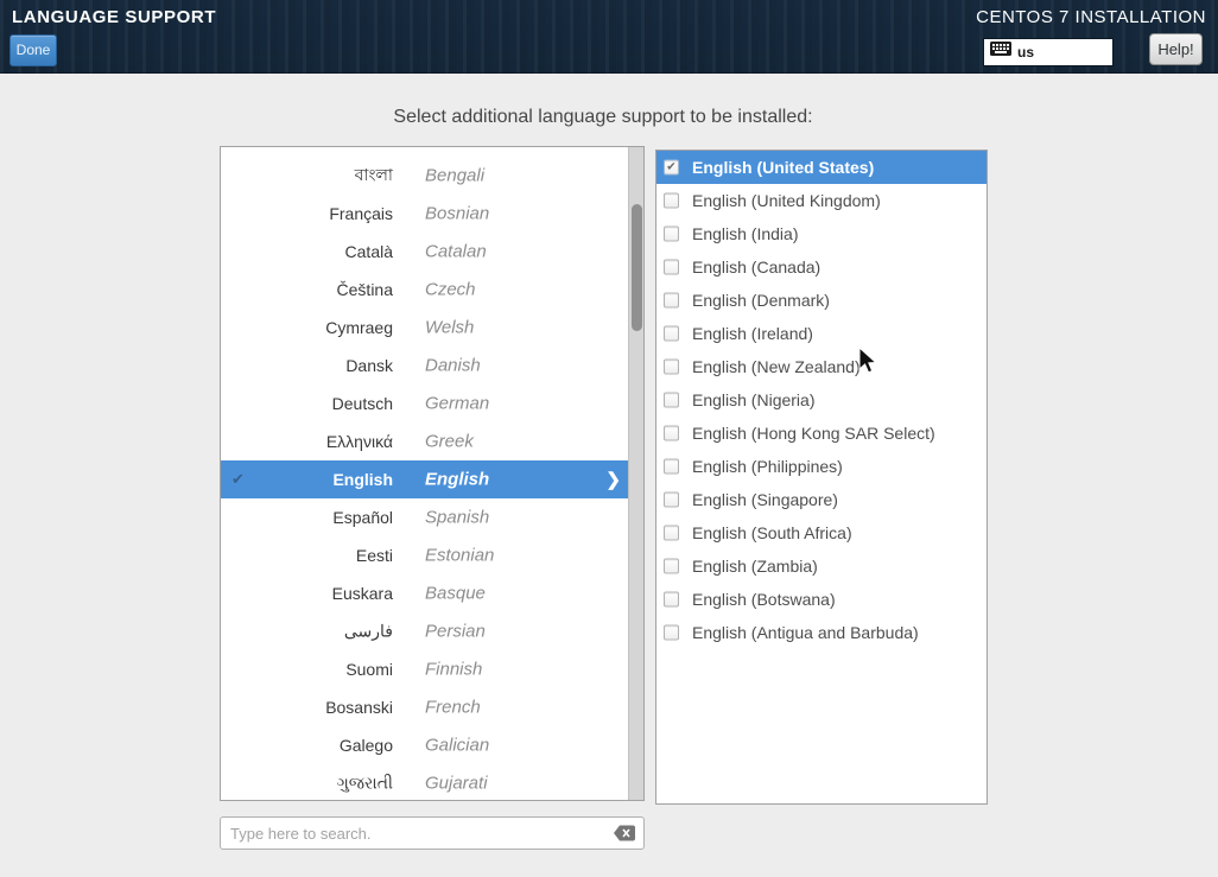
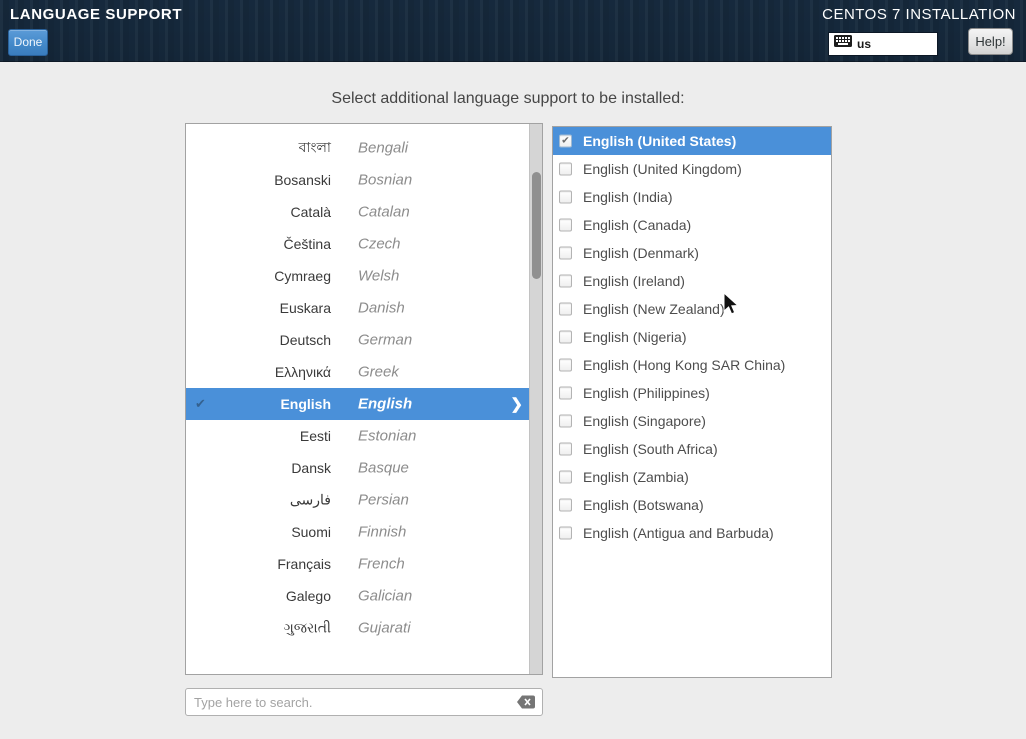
  LANGUAGE SUPPORT
  CENTOS 7 INSTALLATION
  Done
  us
  Help!
  Select additional language support to be installed:
  বাংলা
  Bengali
- Français
+ Bosanski
  Bosnian
  Català
  Catalan
  Čeština
  Czech
  Cymraeg
  Welsh
- Dansk
+ Euskara
  Danish
  Deutsch
  German
  Ελληνικά
  Greek
  ✔
  English
  English
  ❯
- Español
- Spanish
  Eesti
  Estonian
- Euskara
+ Dansk
  Basque
  فارسی
  Persian
  Suomi
  Finnish
- Bosanski
+ Français
  French
  Galego
  Galician
  ગુજરાતી
  Gujarati
  Type here to search.
  ✔
  English (United States)
  English (United Kingdom)
  English (India)
  English (Canada)
  English (Denmark)
  English (Ireland)
  English (New Zealand)
  English (Nigeria)
- English (Hong Kong SAR Select)
+ English (Hong Kong SAR China)
  English (Philippines)
  English (Singapore)
  English (South Africa)
  English (Zambia)
  English (Botswana)
  English (Antigua and Barbuda)
